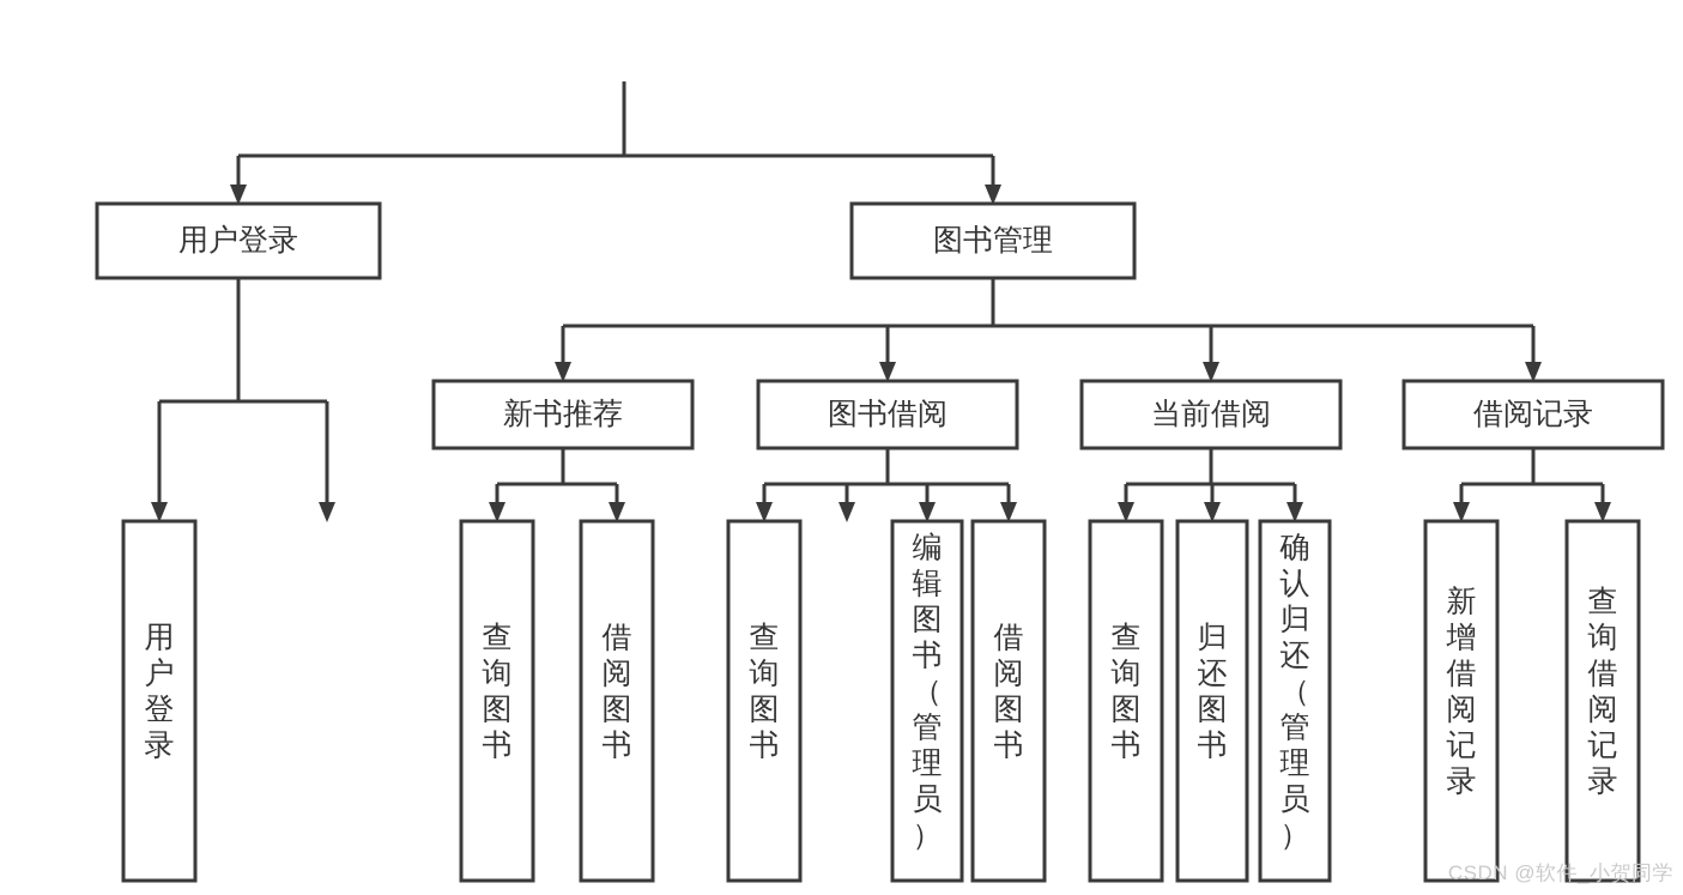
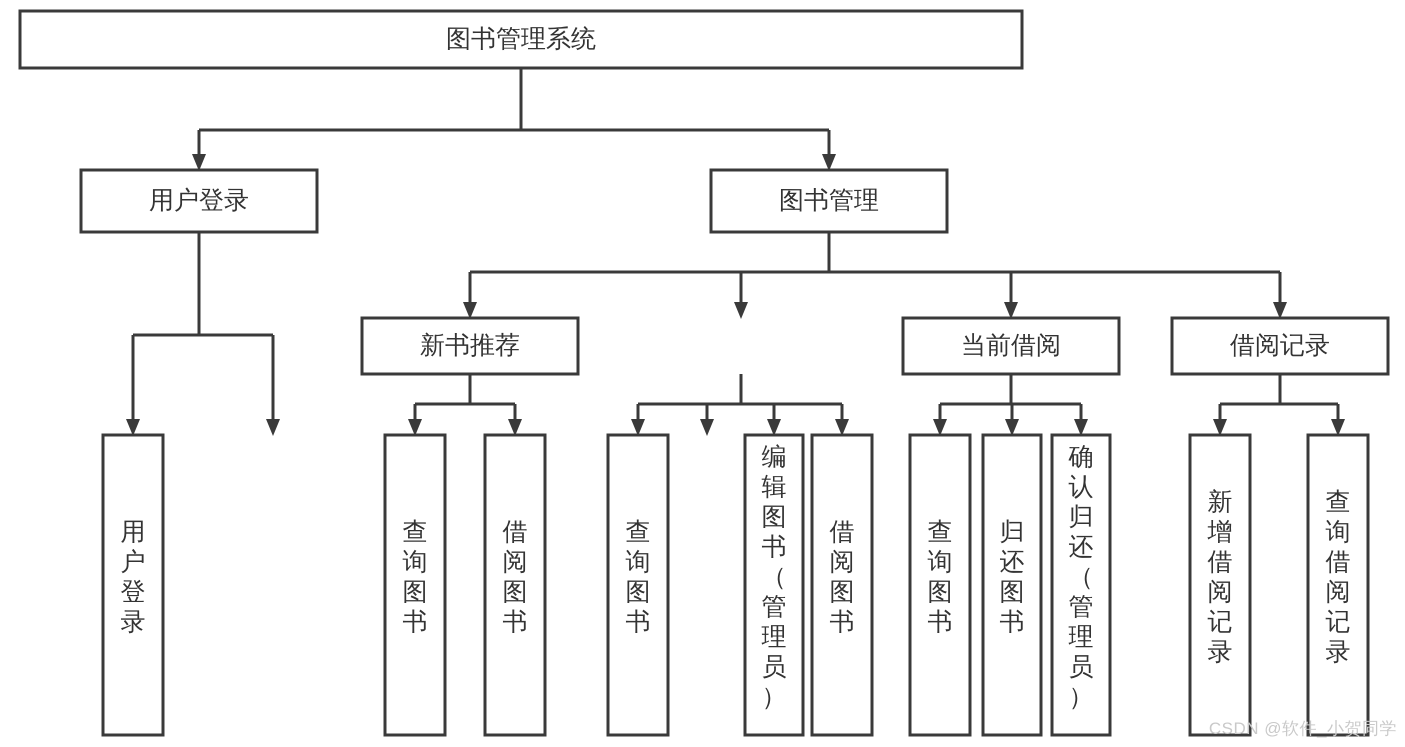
+ 图书管理系统
  用户登录
  图书管理
  新书推荐
- 图书借阅
  当前借阅
  借阅记录
  用户登录
  查询图书
  借阅图书
  查询图书
  编辑图书（管理员）
  借阅图书
  查询图书
  归还图书
  确认归还（管理员）
  新增借阅记录
  查询借阅记录
  CSDN @软件_小贺同学
